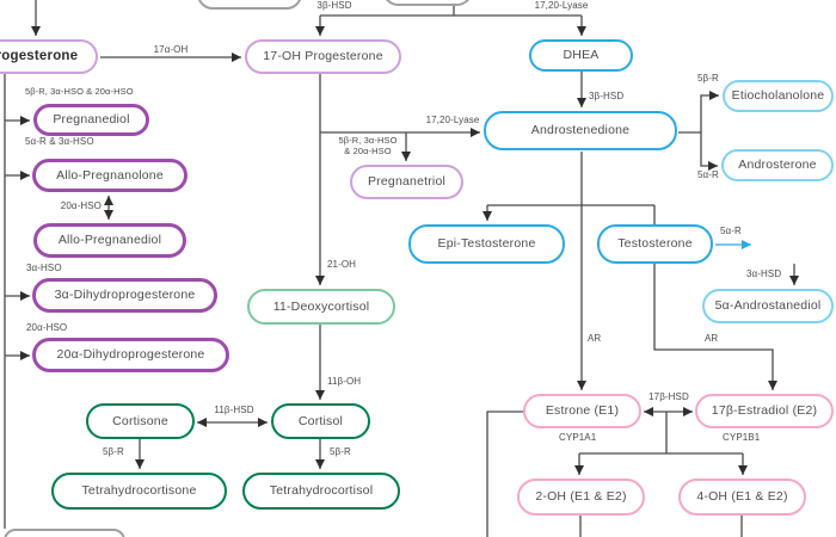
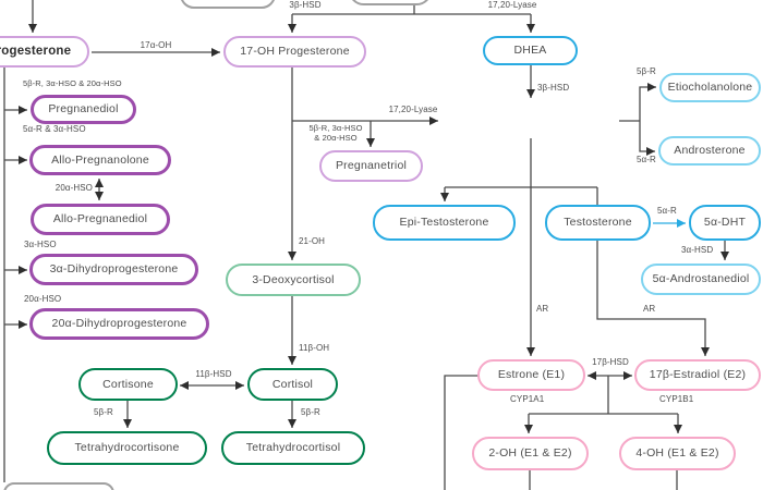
  ogesterone
  17-OH Progesterone
  DHEA
  Pregnanediol
  Allo-Pregnanolone
  Allo-Pregnanediol
  3α-Dihydroprogesterone
  20α-Dihydroprogesterone
  Pregnanetriol
- Androstenedione
  Etiocholanolone
  Androsterone
  Epi-Testosterone
  Testosterone
+ 5α-DHT
  5α-Androstanediol
- 11-Deoxycortisol
+ 3-Deoxycortisol
  Cortisone
  Cortisol
  Tetrahydrocortisone
  Tetrahydrocortisol
  Estrone (E1)
  17β-Estradiol (E2)
  2-OH (E1 & E2)
  4-OH (E1 & E2)
  17α-OH
  3β-HSD
  17,20-Lyase
  5β-R, 3α-HSO & 20α-HSO
  5α-R & 3α-HSO
  20α-HSO
  3α-HSO
  20α-HSO
  17,20-Lyase
  5β-R, 3α-HSO
  & 20α-HSO
  3β-HSD
  5β-R
  5α-R
  21-OH
  11β-OH
  11β-HSD
  5β-R
  5β-R
  5α-R
  3α-HSD
  AR
  AR
  17β-HSD
  CYP1A1
  CYP1B1
